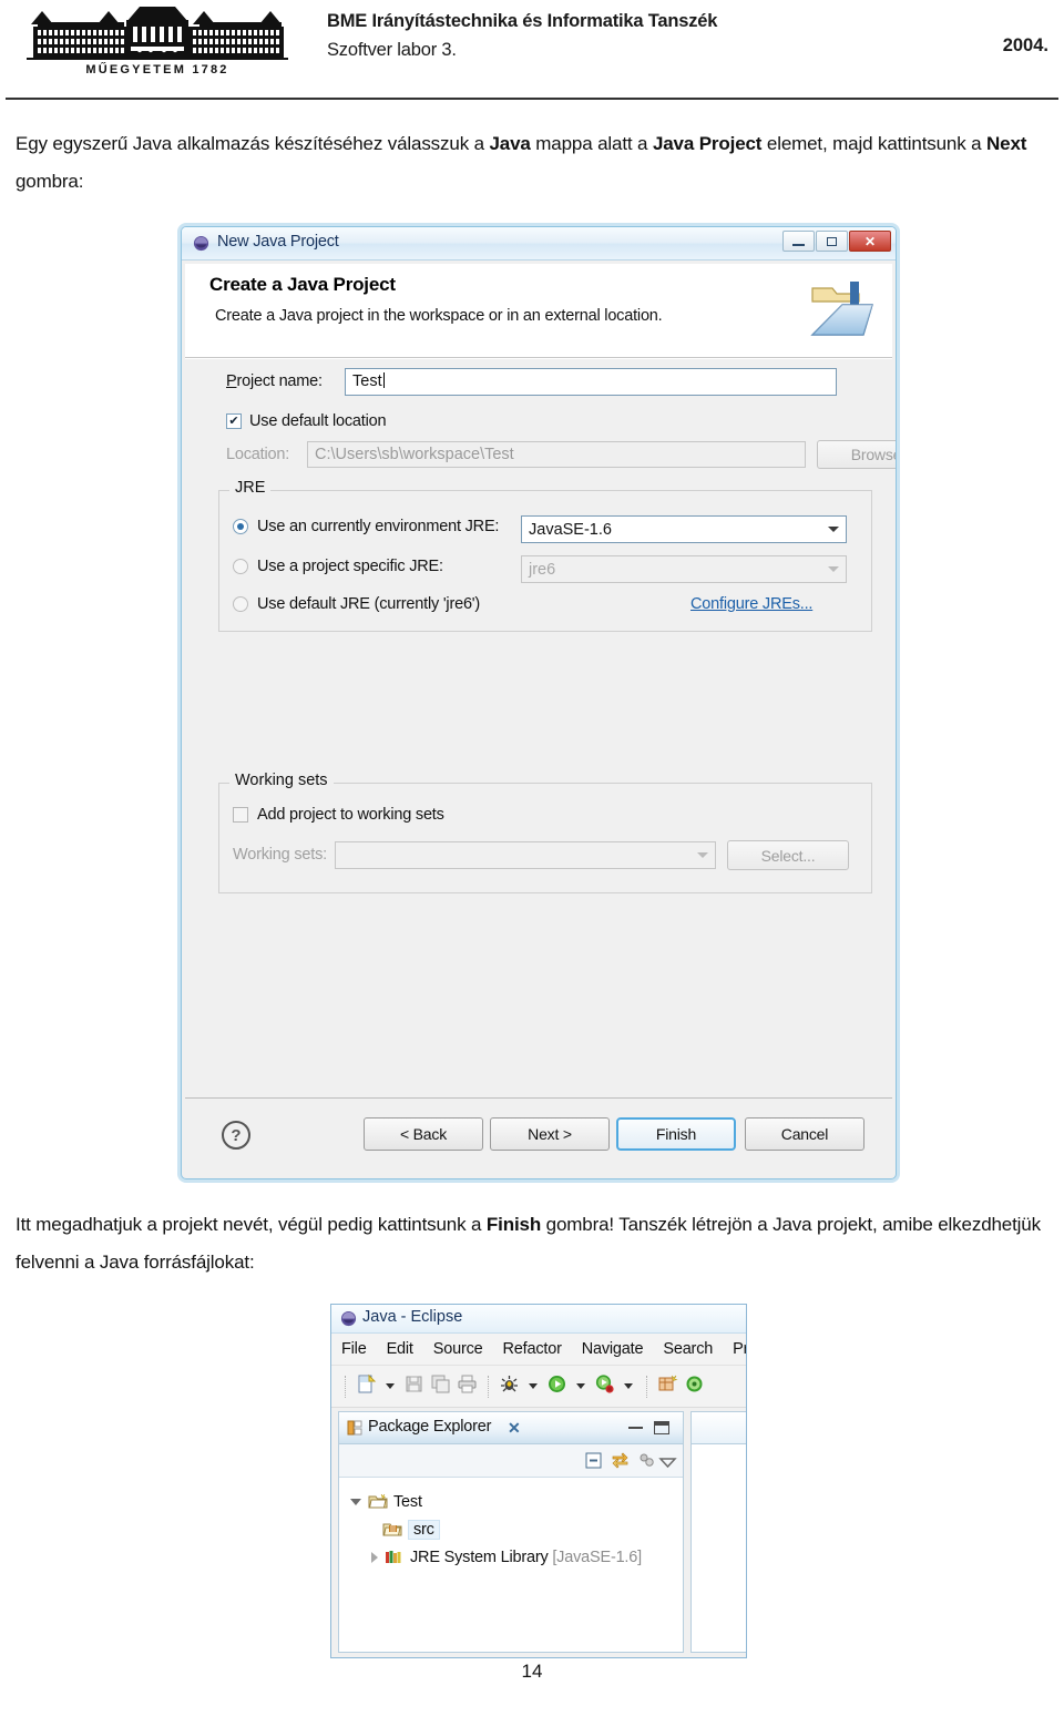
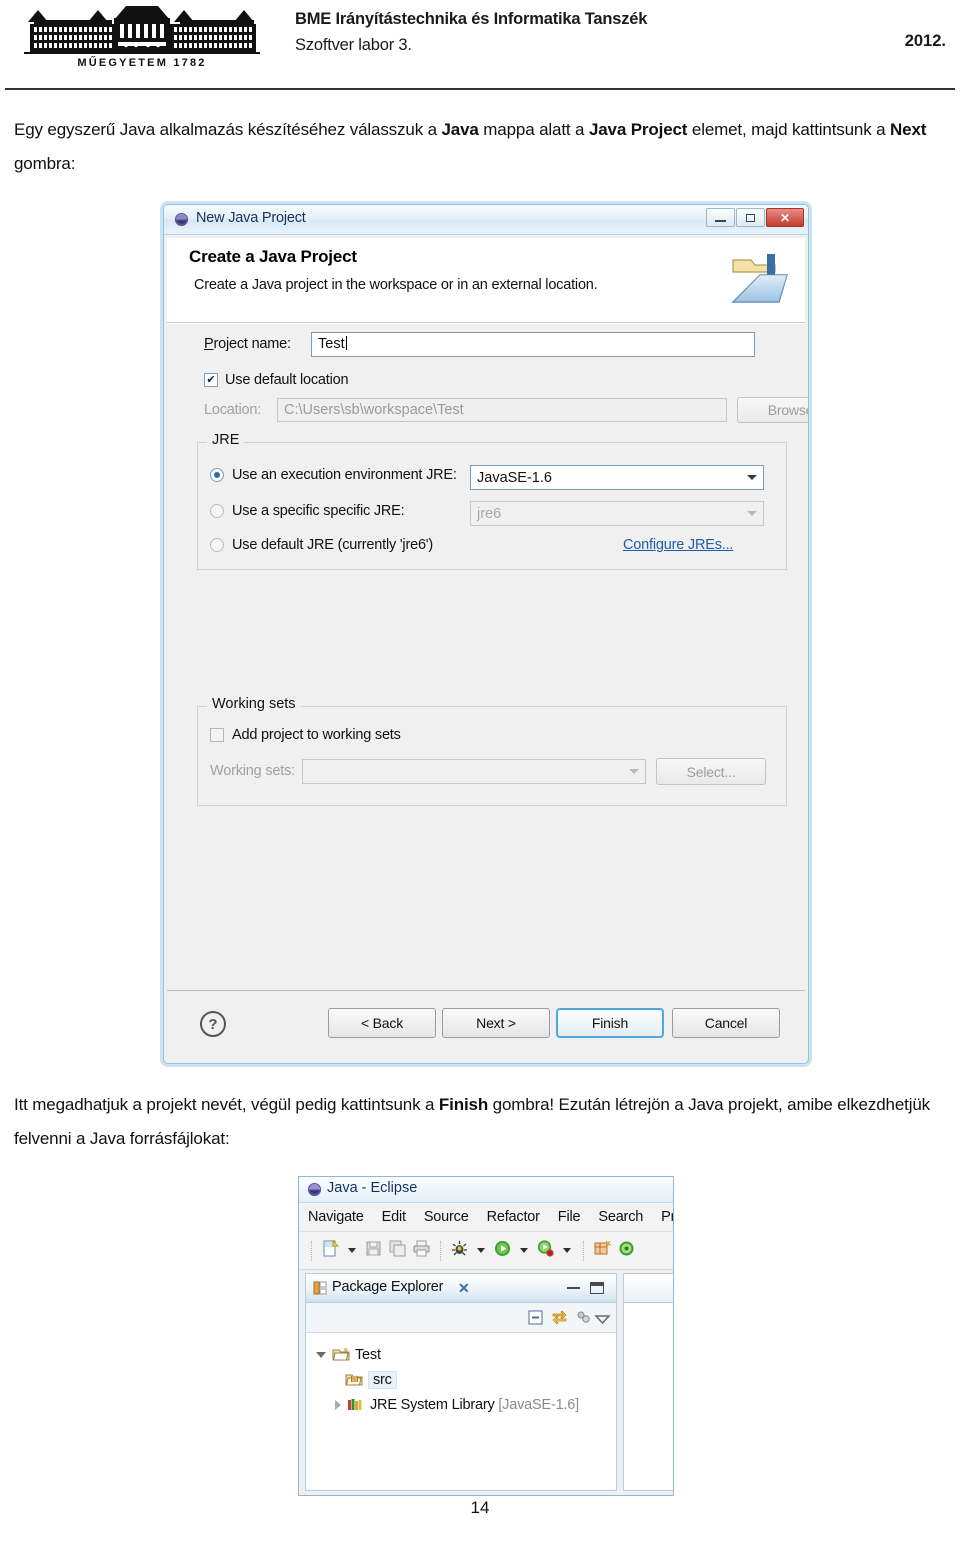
  MŰEGYETEM 1782
  BME Irányítástechnika és Informatika Tanszék
  Szoftver labor 3.
- 2004.
+ 2012.
  Egy egyszerű Java alkalmazás készítéséhez válasszuk a Java mappa alatt a Java Project elemet, majd kattintsunk a Next gombra:
  New Java Project
  ✕
  Create a Java Project
  Create a Java project in the workspace or in an external location.
  Project name:
  Test
  ✔
  Use default location
  Location:
  C:\Users\sb\workspace\Test
  JRE
- Use an currently environment JRE:
+ Use an execution environment JRE:
  JavaSE-1.6
- Use a project specific JRE:
+ Use a specific specific JRE:
  jre6
  Use default JRE (currently 'jre6')
  Configure JREs...
  Working sets
  ✔
  Add project to working sets
  Working sets:
  Select...
  ?
  < Back
  Next >
  Finish
  Cancel
- Itt megadhatjuk a projekt nevét, végül pedig kattintsunk a Finish gombra! Tanszék létrejön a Java projekt, amibe elkezdhetjük felvenni a Java forrásfájlokat:
+ Itt megadhatjuk a projekt nevét, végül pedig kattintsunk a Finish gombra! Ezután létrejön a Java projekt, amibe elkezdhetjük felvenni a Java forrásfájlokat:
  Java - Eclipse
- File
+ Navigate
  Edit
  Source
  Refactor
- Navigate
+ File
  Search
  Pr
  Package Explorer
  ✕
  Test
  src
  JRE System Library [JavaSE-1.6]
  14
